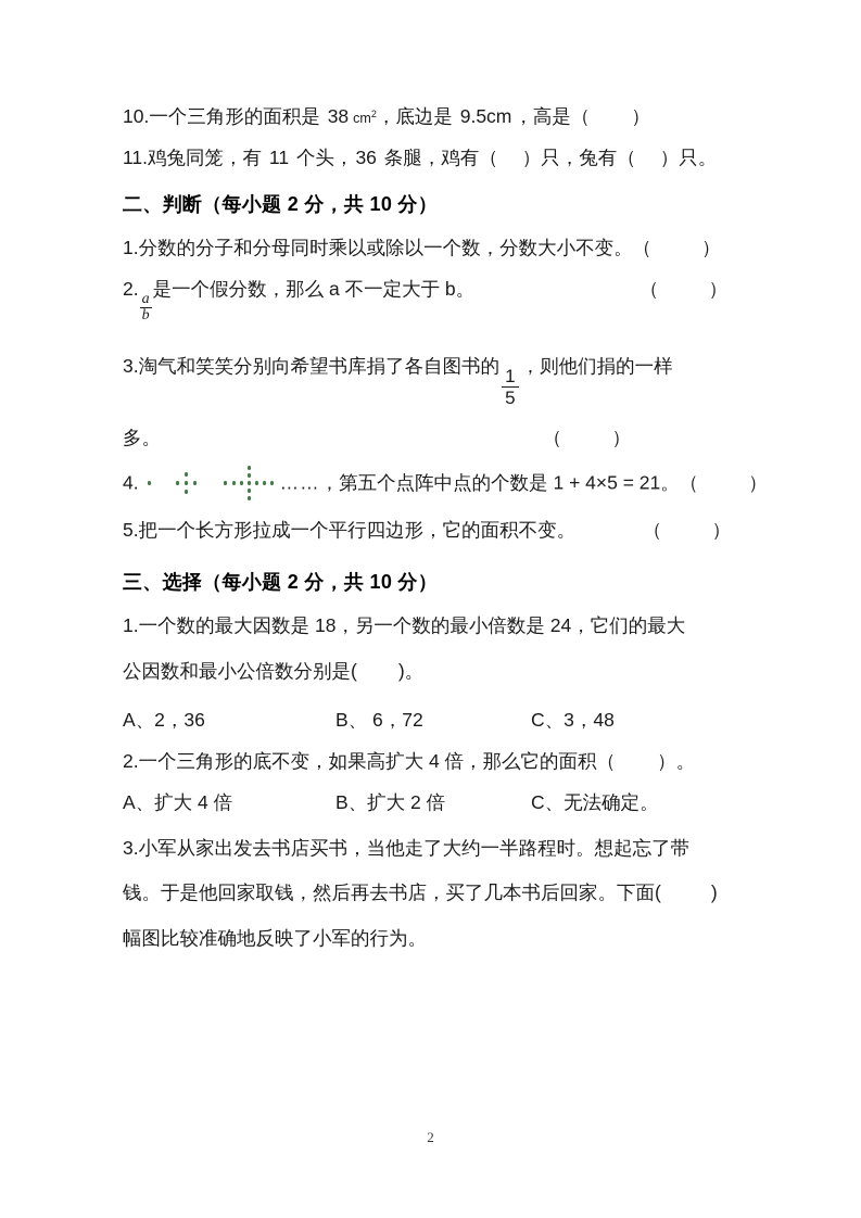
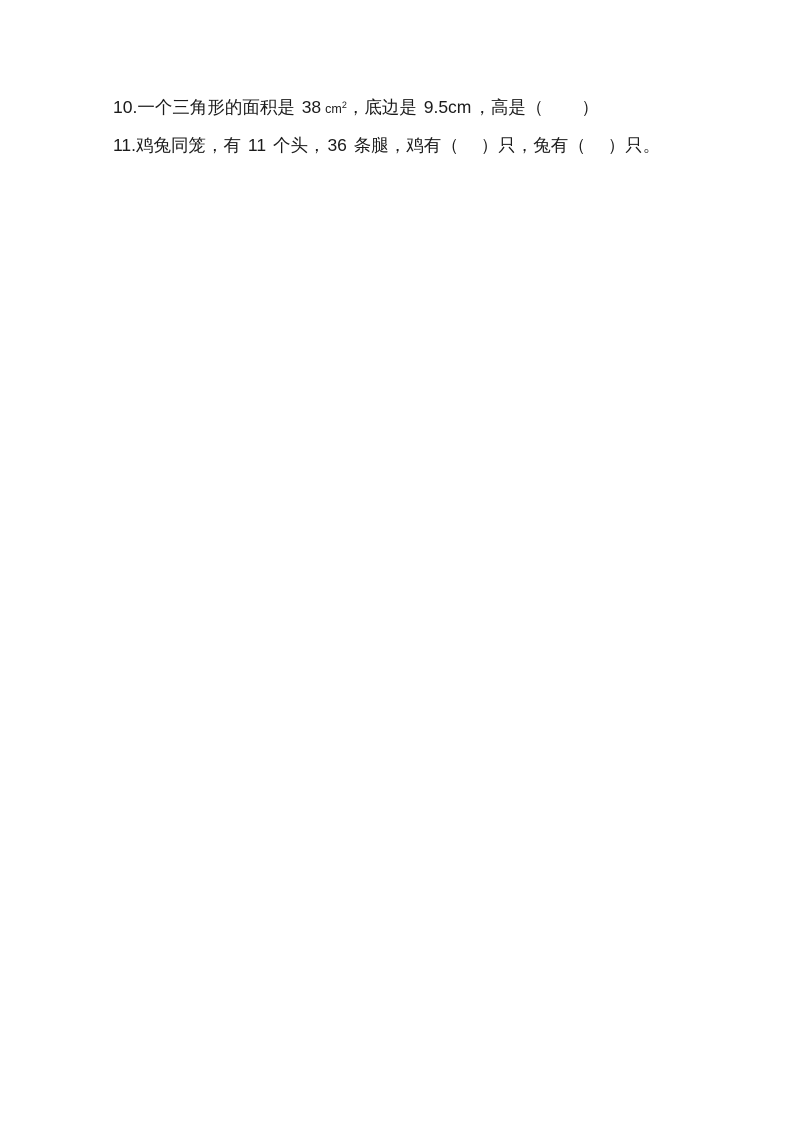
  10.一个三角形的面积是 38 cm2，底边是 9.5cm，高是（ ）
  11.鸡兔同笼，有 11 个头，36 条腿，鸡有（ ）只，兔有（ ）只。
- 二、判断（每小题 2 分，共 10 分）
- 1.分数的分子和分母同时乘以或除以一个数，分数大小不变。（ ）
- 2.
- a
- b
- 是一个假分数，那么 a 不一定大于 b。 （ ）
- 3.淘气和笑笑分别向希望书库捐了各自图书的
- 1
- 5
- ，则他们捐的一样
- 多。 （ ）
- 4. ……，第五个点阵中点的个数是 1 + 4×5 = 21。（ ）
- 5.把一个长方形拉成一个平行四边形，它的面积不变。 （ ）
- 三、选择（每小题 2 分，共 10 分）
- 1.一个数的最大因数是 18，另一个数的最小倍数是 24，它们的最大
- 公因数和最小公倍数分别是( )。
- A、2，36 B、 6，72 C、3，48
- 2.一个三角形的底不变，如果高扩大 4 倍，那么它的面积（ ）。
- A、扩大 4 倍 B、扩大 2 倍 C、无法确定。
- 3.小军从家出发去书店买书，当他走了大约一半路程时。想起忘了带
- 钱。于是他回家取钱，然后再去书店，买了几本书后回家。下面( )
- 幅图比较准确地反映了小军的行为。
- 2
